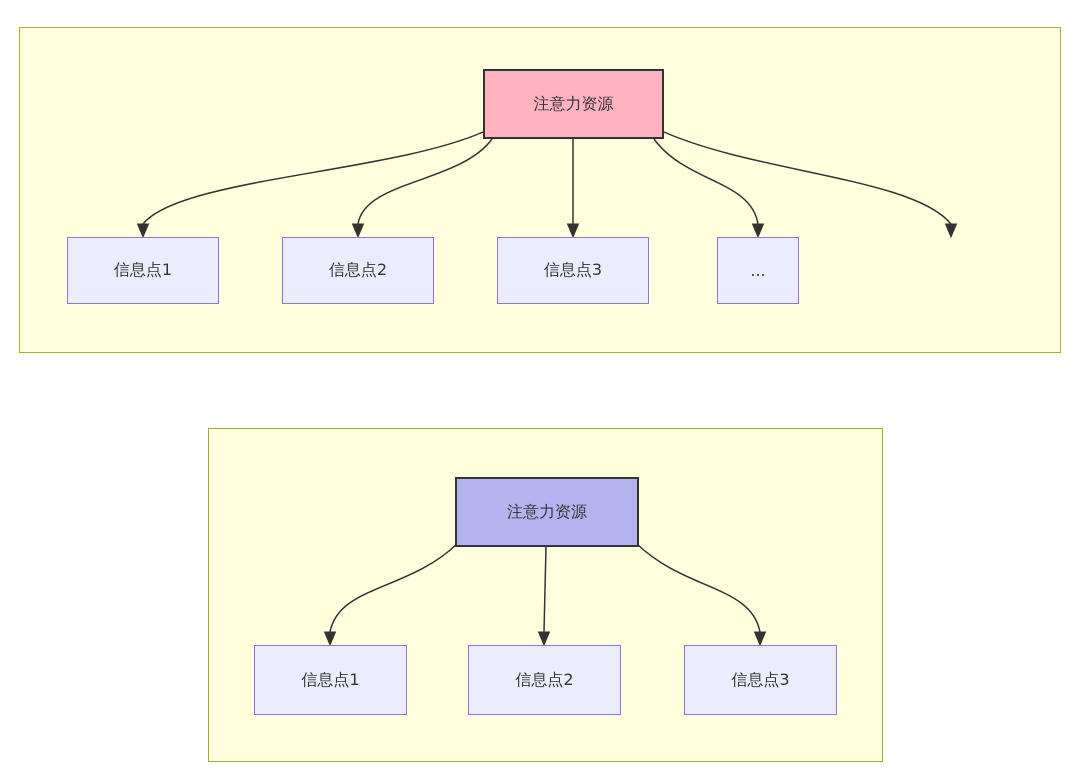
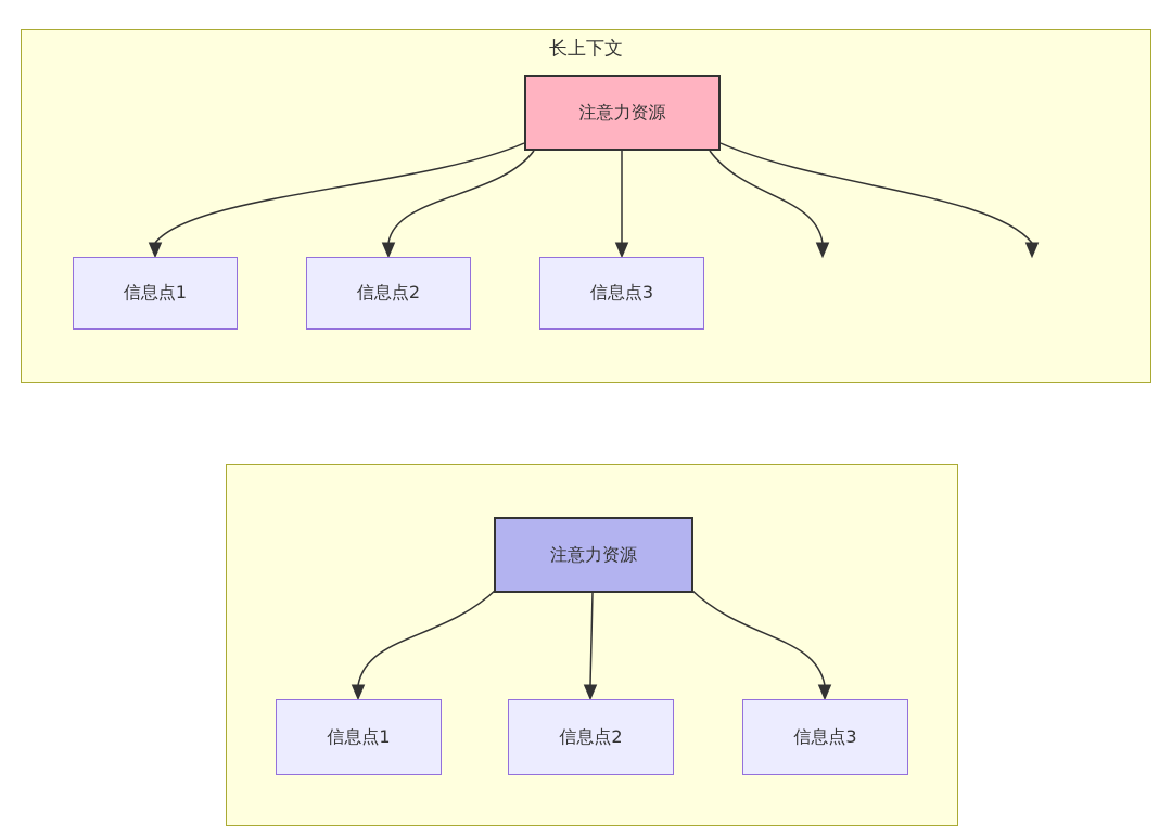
+ 长上下文
  注意力资源
  信息点1
  信息点2
  信息点3
- ...
  注意力资源
  信息点1
  信息点2
  信息点3
